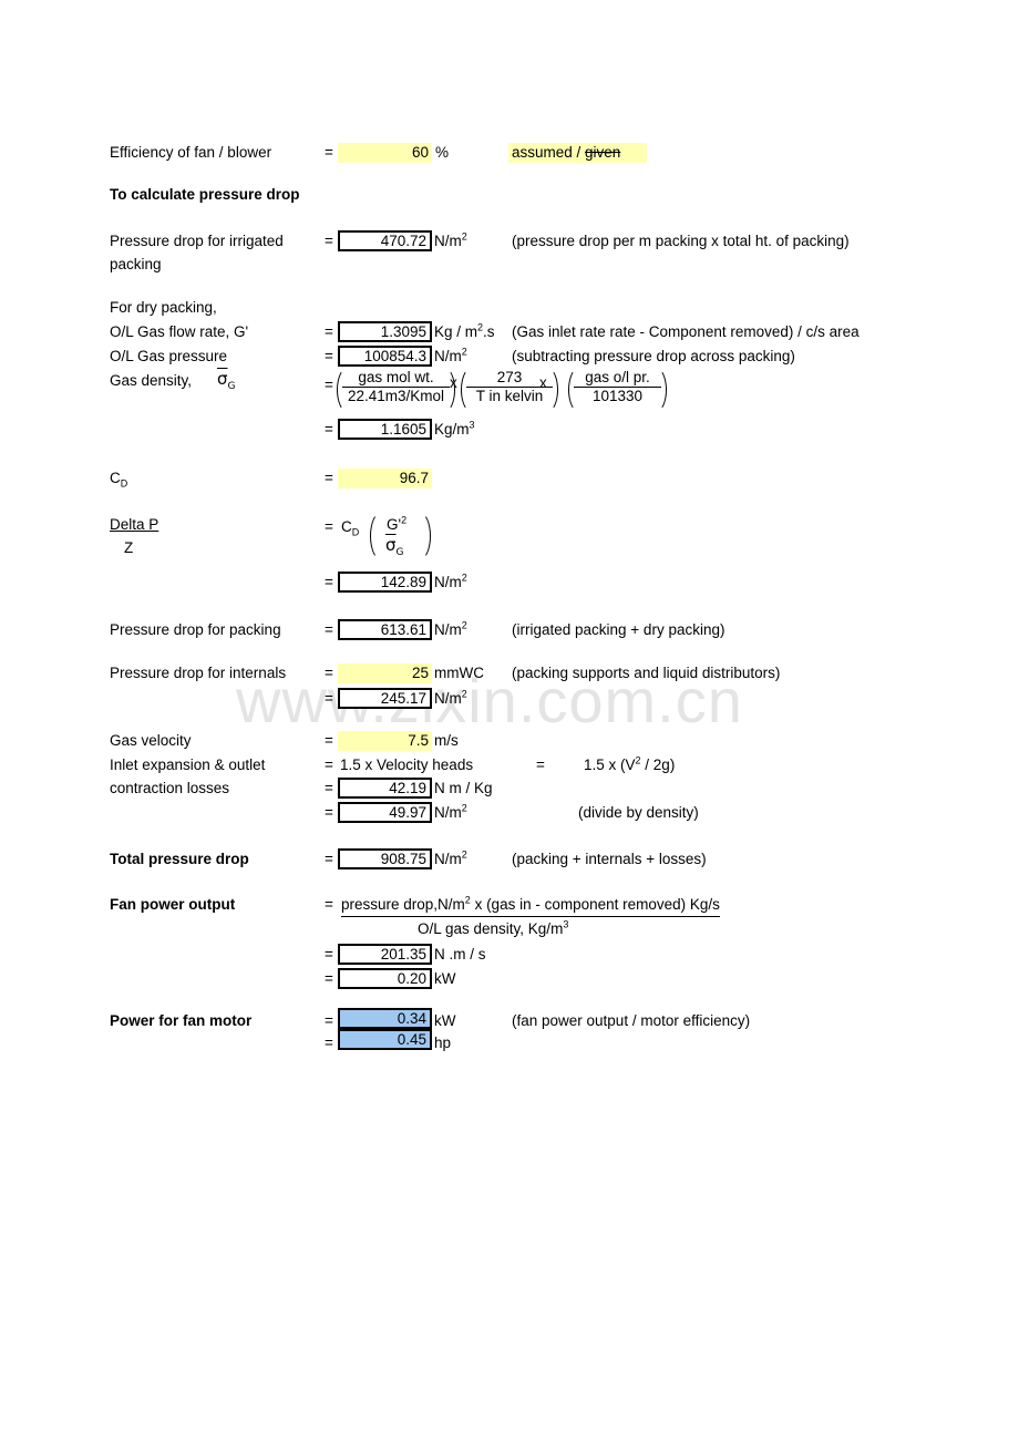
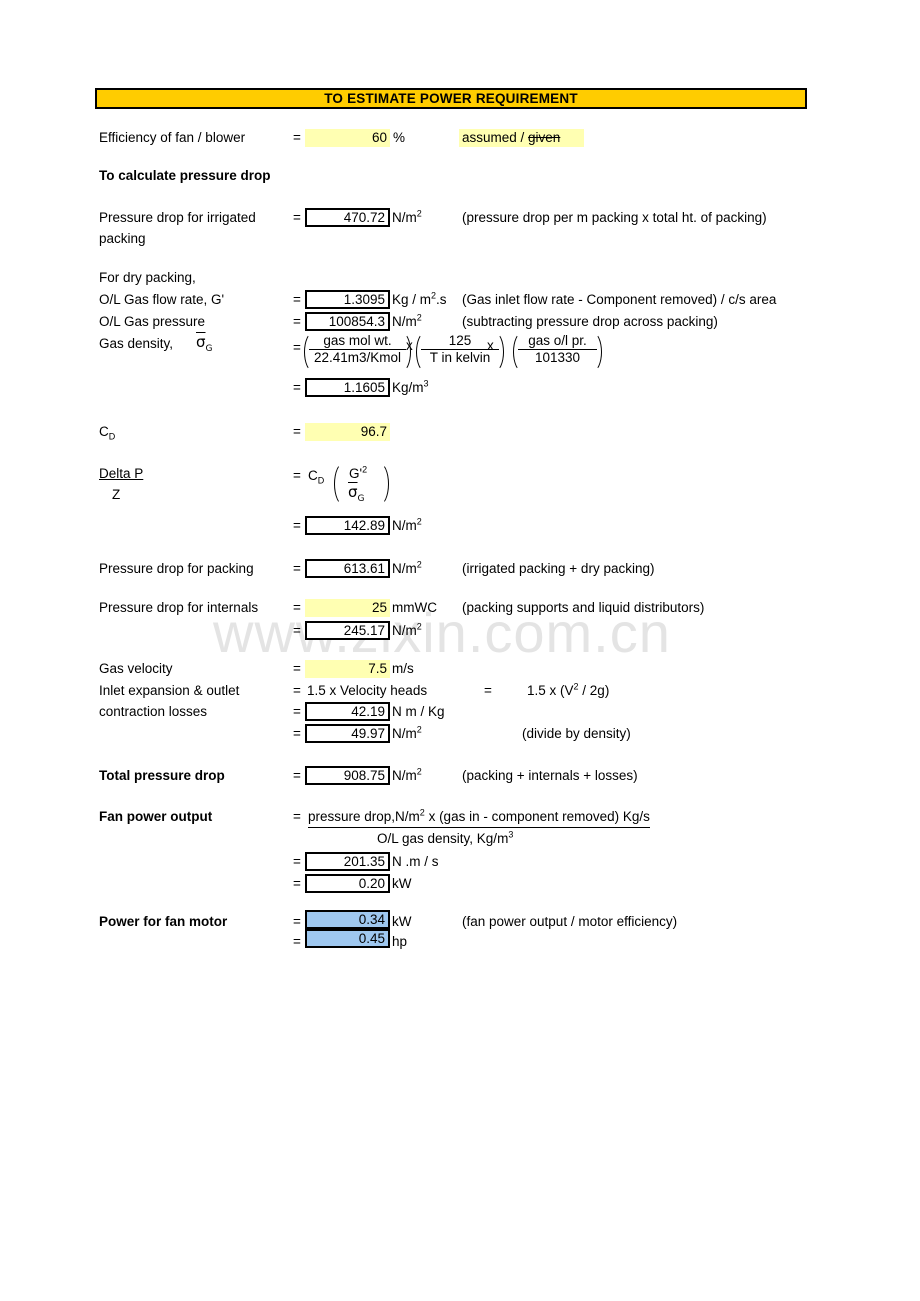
  wwxin.com.cn
+ TO ESTIMATE POWER REQUIREMENT
  Efficiency of fan / blower
  =
  60
  %
  assumed / given
  To calculate pressure drop
  Pressure drop for irrigated
  packing
  =
  470.72
  N/m2
  (pressure drop per m packing x total ht. of packing)
  For dry packing,
  O/L Gas flow rate, G'
  =
  1.3095
  Kg / m2.s
- (Gas inlet rate rate - Component removed) / c/s area
+ (Gas inlet flow rate - Component removed) / c/s area
  O/L Gas pressure
  =
  100854.3
  N/m2
  (subtracting pressure drop across packing)
  Gas density,
  σG
  =
  gas mol wt.
  22.41m3/Kmol
  x
- 273
+ 125
  T in kelvin
  x
  gas o/l pr.
  101330
  =
  1.1605
  Kg/m3
  CD
  =
  96.7
  Delta P
  Z
  =
  CD
  G'2
  σG
  =
  142.89
  N/m2
  Pressure drop for packing
  =
  613.61
  N/m2
  (irrigated packing + dry packing)
  Pressure drop for internals
  =
  25
  mmWC
  (packing supports and liquid distributors)
  =
  245.17
  N/m2
  Gas velocity
  =
  7.5
  m/s
  Inlet expansion & outlet
  contraction losses
  =
  1.5 x Velocity heads
  =
  1.5 x (V2 / 2g)
  =
  42.19
  N m / Kg
  =
  49.97
  N/m2
  (divide by density)
  Total pressure drop
  =
  908.75
  N/m2
  (packing + internals + losses)
  Fan power output
  =
  pressure drop,N/m2 x (gas in - component removed) Kg/s
  O/L gas density, Kg/m3
  =
  201.35
  N .m / s
  =
  0.20
  kW
  Power for fan motor
  =
  0.34
  kW
  (fan power output / motor efficiency)
  =
  0.45
  hp
